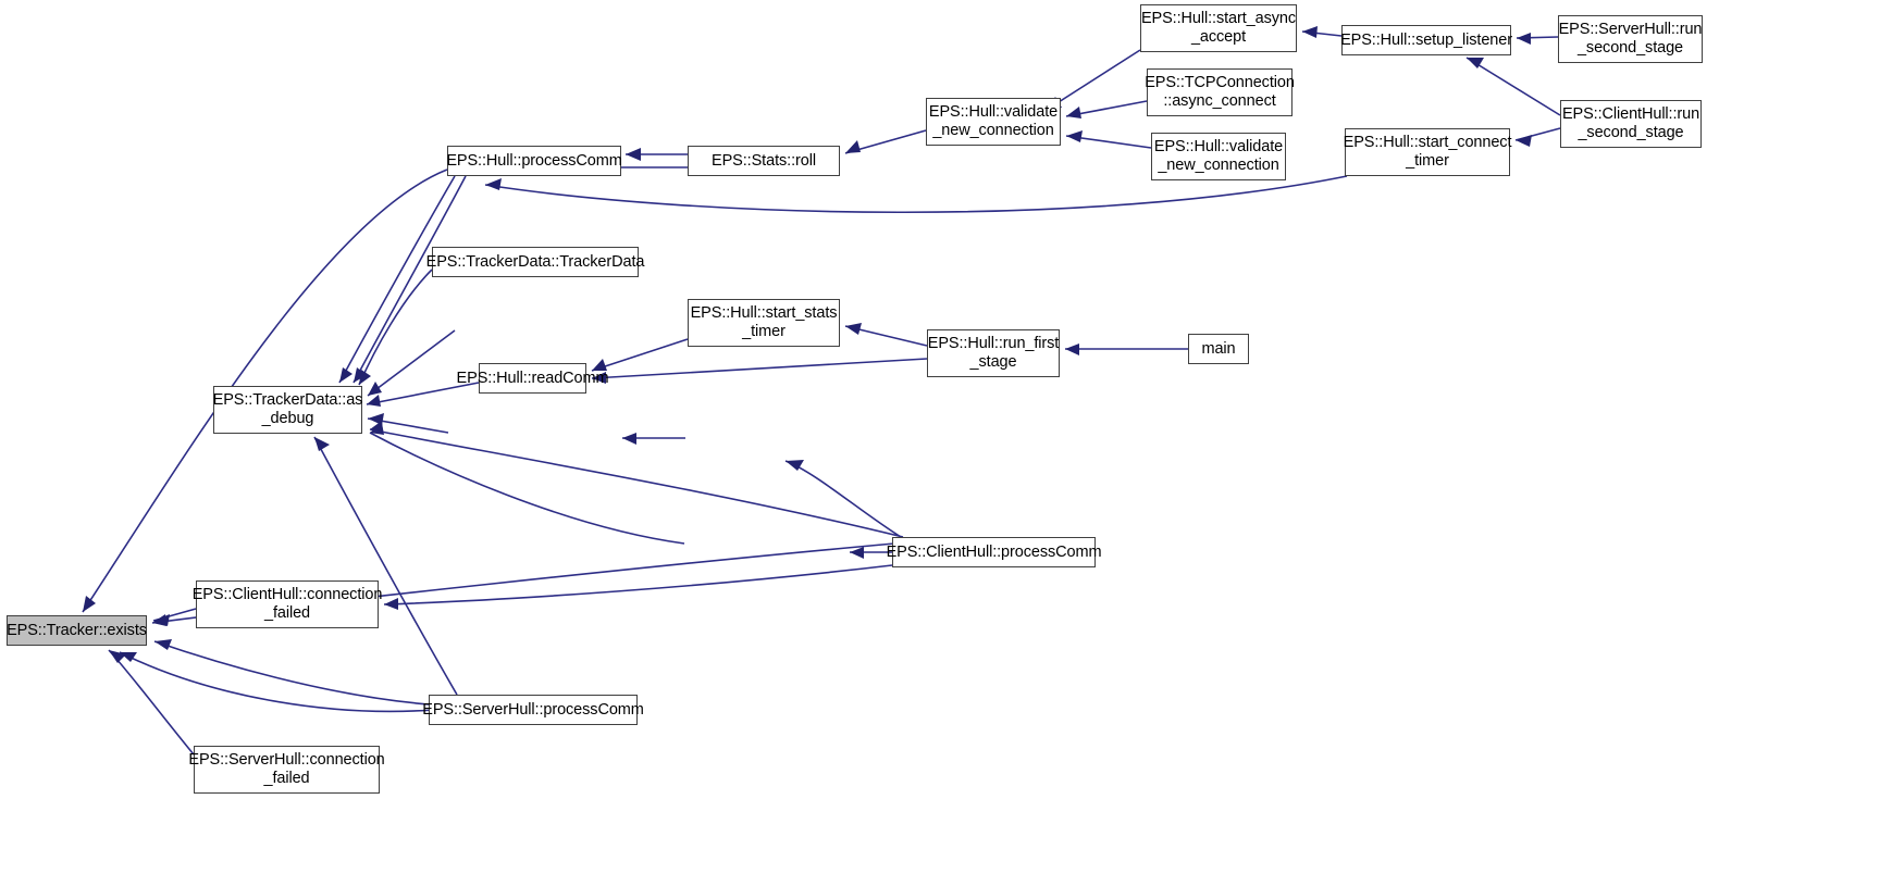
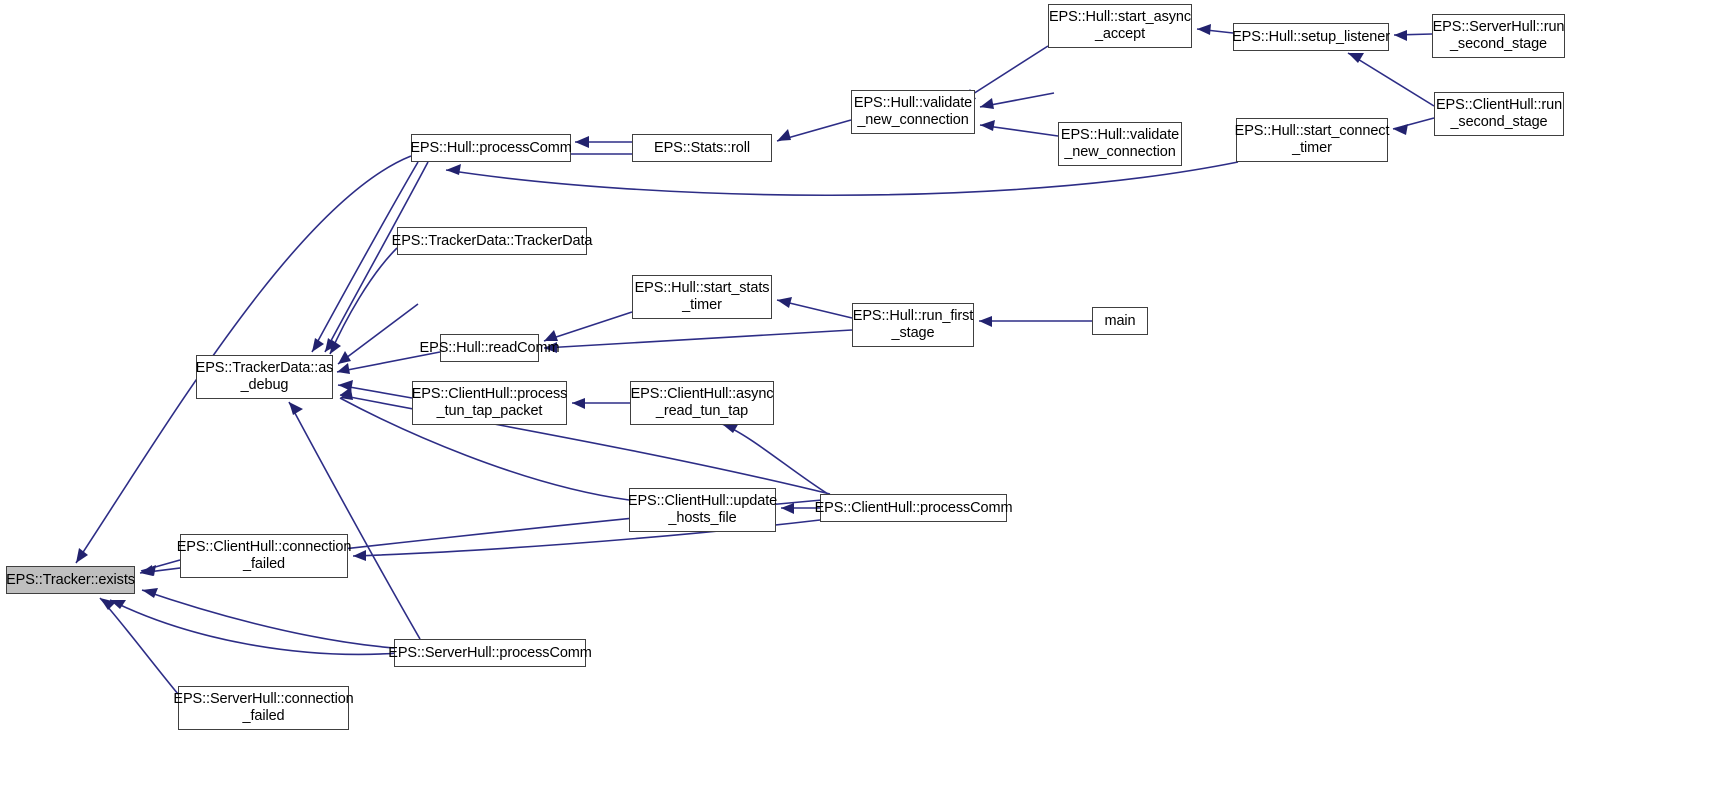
  EPS::Tracker::exists
  EPS::Hull::processComm
  EPS::Stats::roll
  EPS::Hull::validate
  _new_connection
  EPS::Hull::start_async
  _accept
- EPS::TCPConnection
- ::async_connect
  EPS::Hull::validate
  _new_connection
  EPS::Hull::setup_listener
  EPS::ServerHull::run
  _second_stage
  EPS::ClientHull::run
  _second_stage
  EPS::Hull::start_connect
  _timer
  EPS::TrackerData::TrackerData
  EPS::TrackerData::as
  _debug
  EPS::Hull::readComm
  EPS::Hull::start_stats
  _timer
  EPS::Hull::run_first
  _stage
  main
+ EPS::ClientHull::process
+ _tun_tap_packet
+ EPS::ClientHull::async
+ _read_tun_tap
+ EPS::ClientHull::update
+ _hosts_file
  EPS::ClientHull::processComm
  EPS::ClientHull::connection
  _failed
  EPS::ServerHull::processComm
  EPS::ServerHull::connection
  _failed
